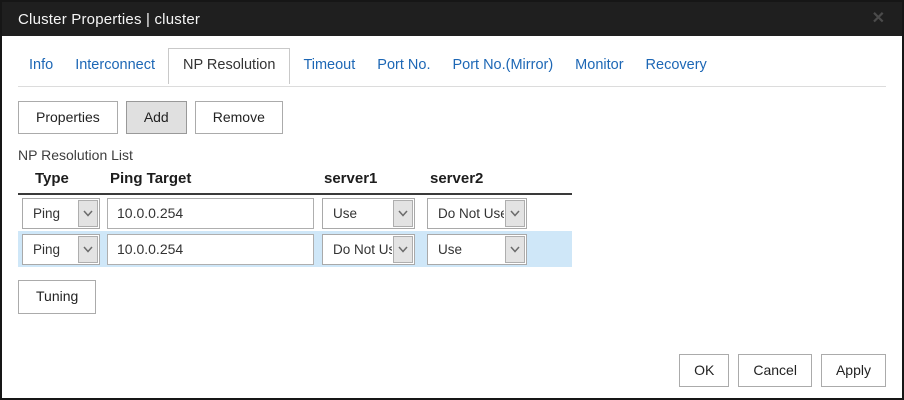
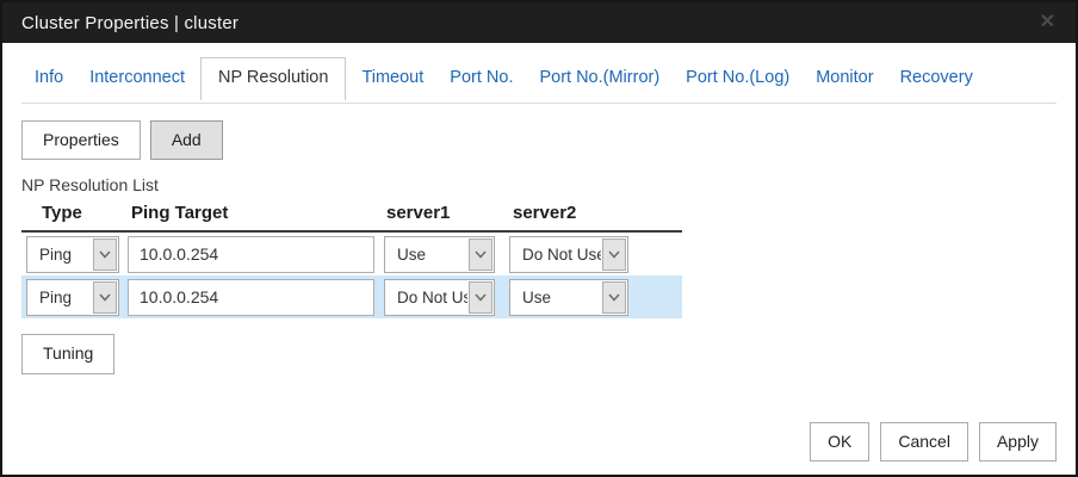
  Cluster Properties | cluster
  ✕
  Info
  Interconnect
  NP Resolution
  Timeout
  Port No.
  Port No.(Mirror)
+ Port No.(Log)
  Monitor
  Recovery
  Properties
  Add
- Remove
  NP Resolution List
  Type
  Ping Target
  server1
  server2
  Ping
  10.0.0.254
  Use
  Do Not Us
  Ping
  10.0.0.254
  Do Not Us
  Use
  Tuning
  OK
  Cancel
  Apply
